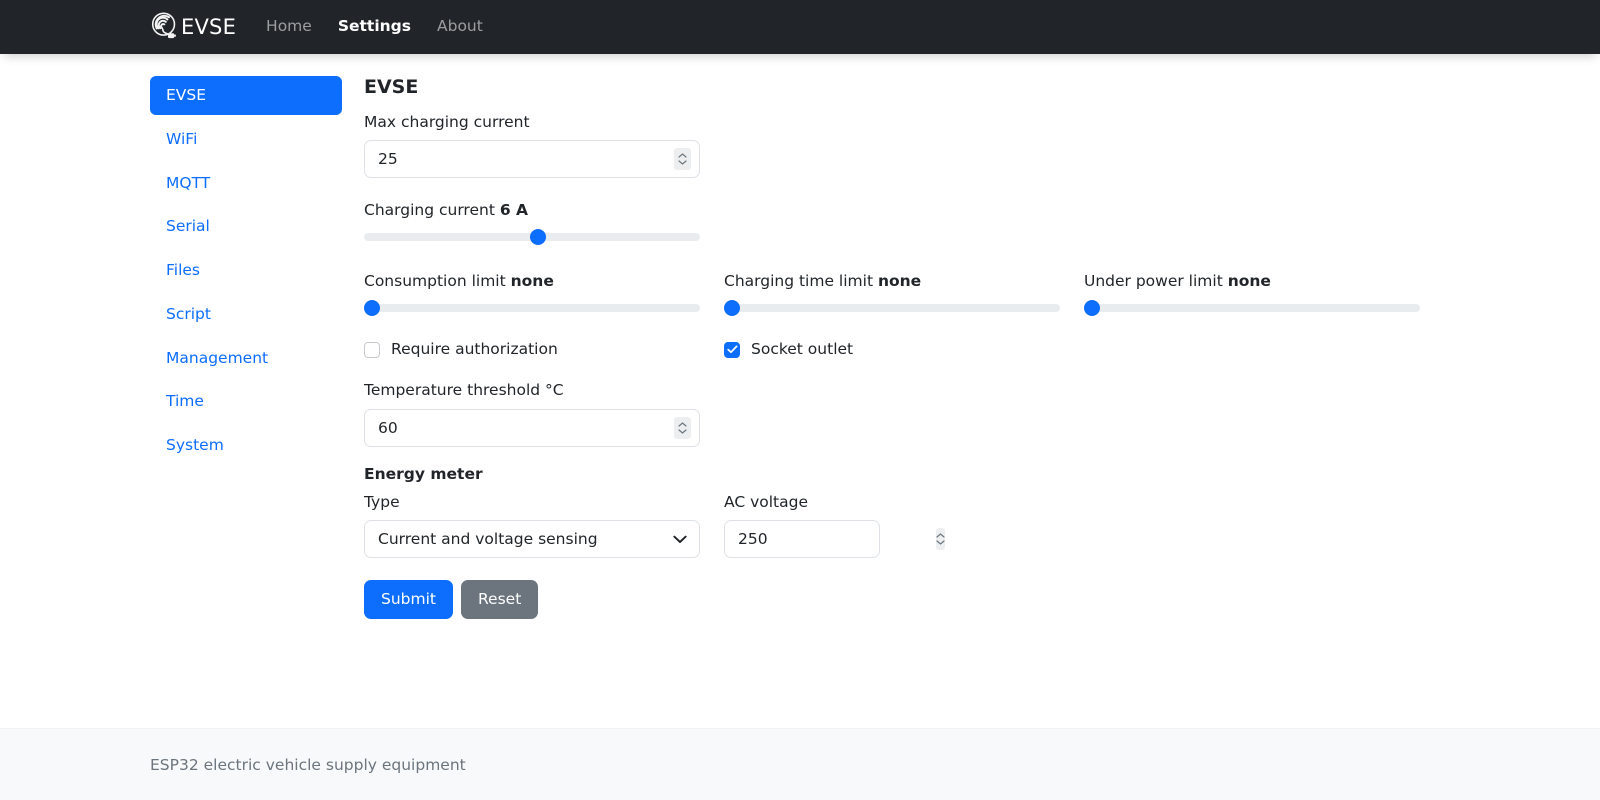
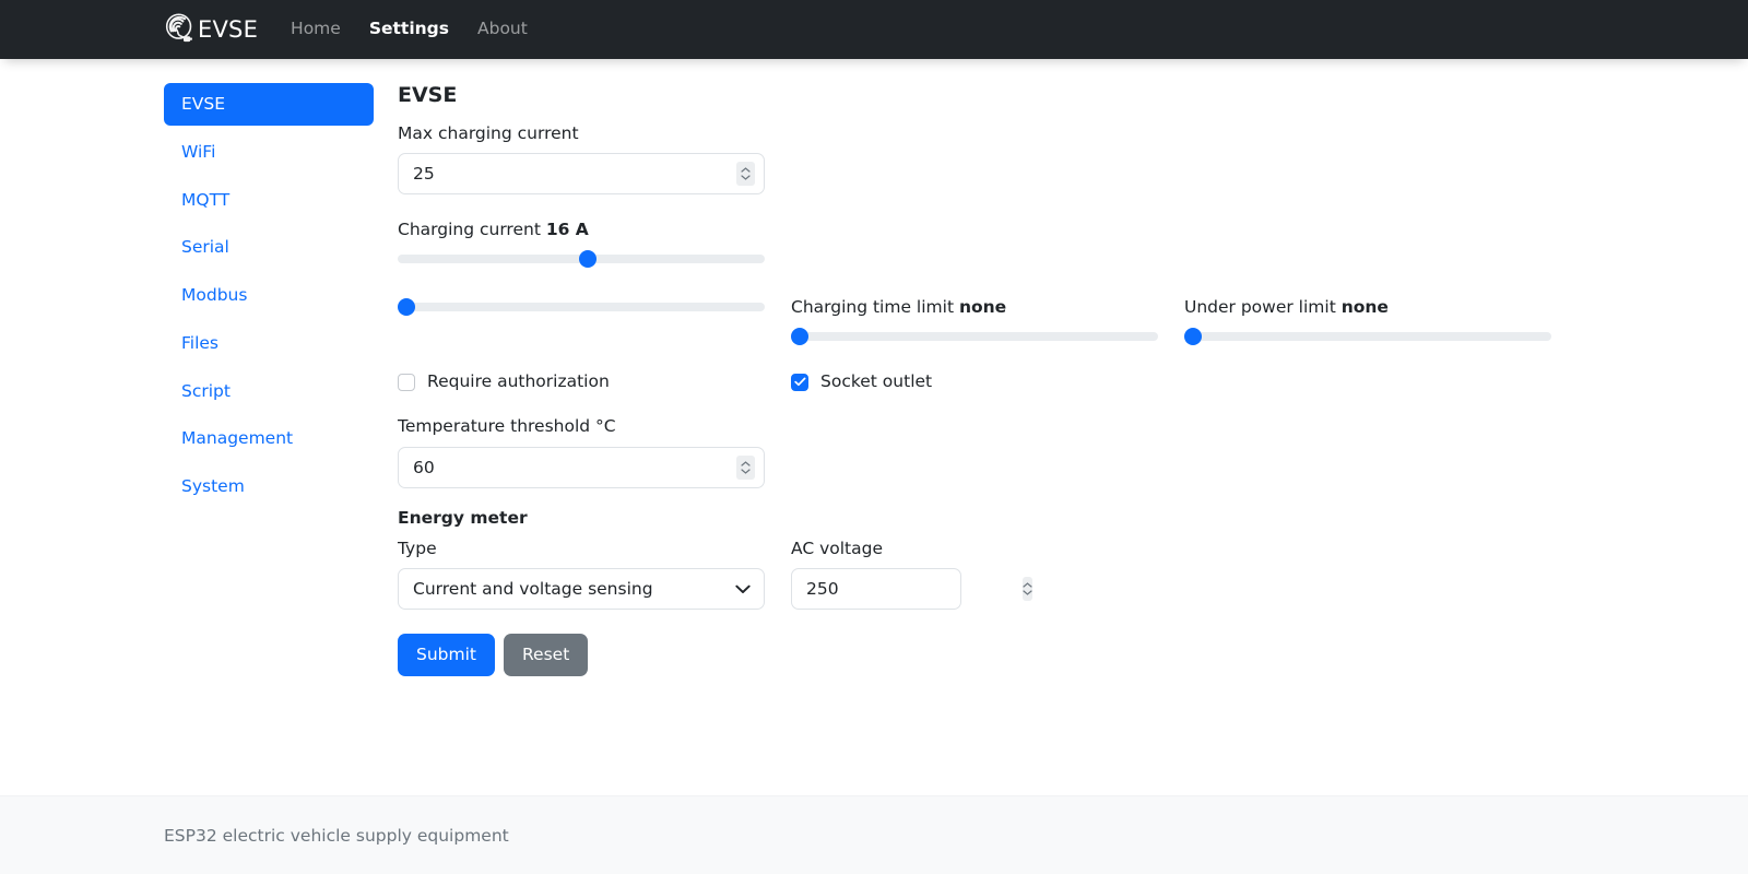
  EVSE
  Home
  Settings
  About
  EVSE
  WiFi
  MQTT
  Serial
+ Modbus
  Files
  Script
  Management
- Time
  System
  EVSE
  Max charging current
  25
- Charging current 6 A
+ Charging current 16 A
- Consumption limit none
  Charging time limit none
  Under power limit none
  Require authorization
  Socket outlet
  Temperature threshold °C
  60
  Energy meter
  Type
  Current and voltage sensing
  AC voltage
  250
  Submit
  Reset
  ESP32 electric vehicle supply equipment
